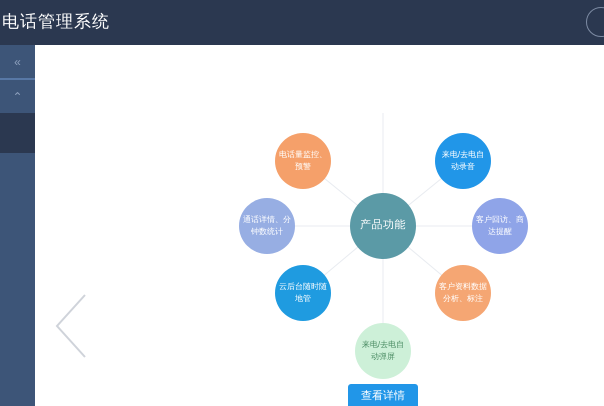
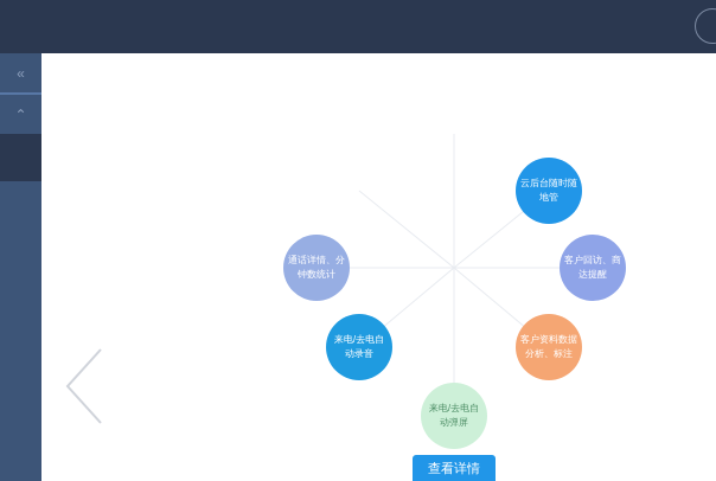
- 电话管理系统
  «
  ⌃
- 产品功能
- 来电/去电自动录音
+ 云后台随时随地管
  客户回访、商达提醒
  客户资料数据分析、标注
  来电/去电自动弹屏
- 云后台随时随地管
+ 来电/去电自动录音
  通话详情、分钟数统计
- 电话量监控、预警
  查看详情
